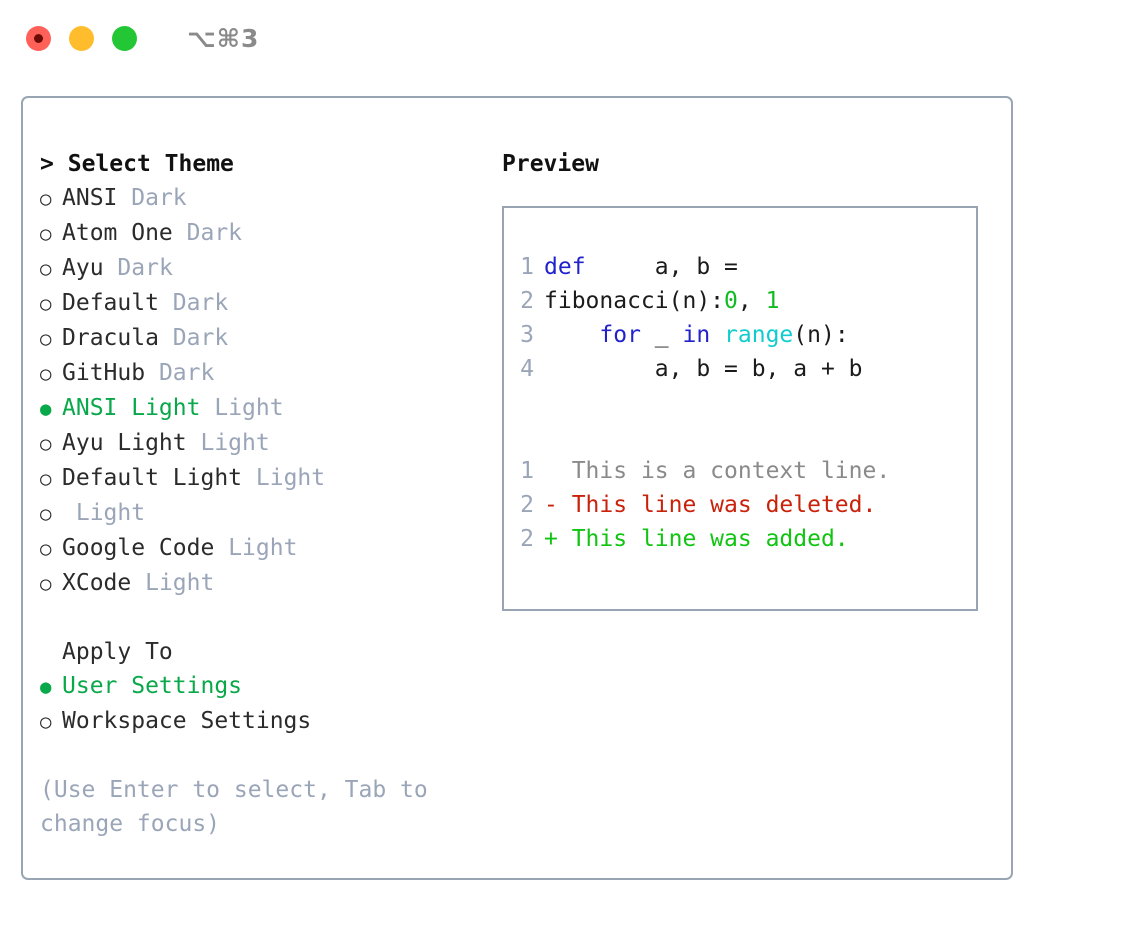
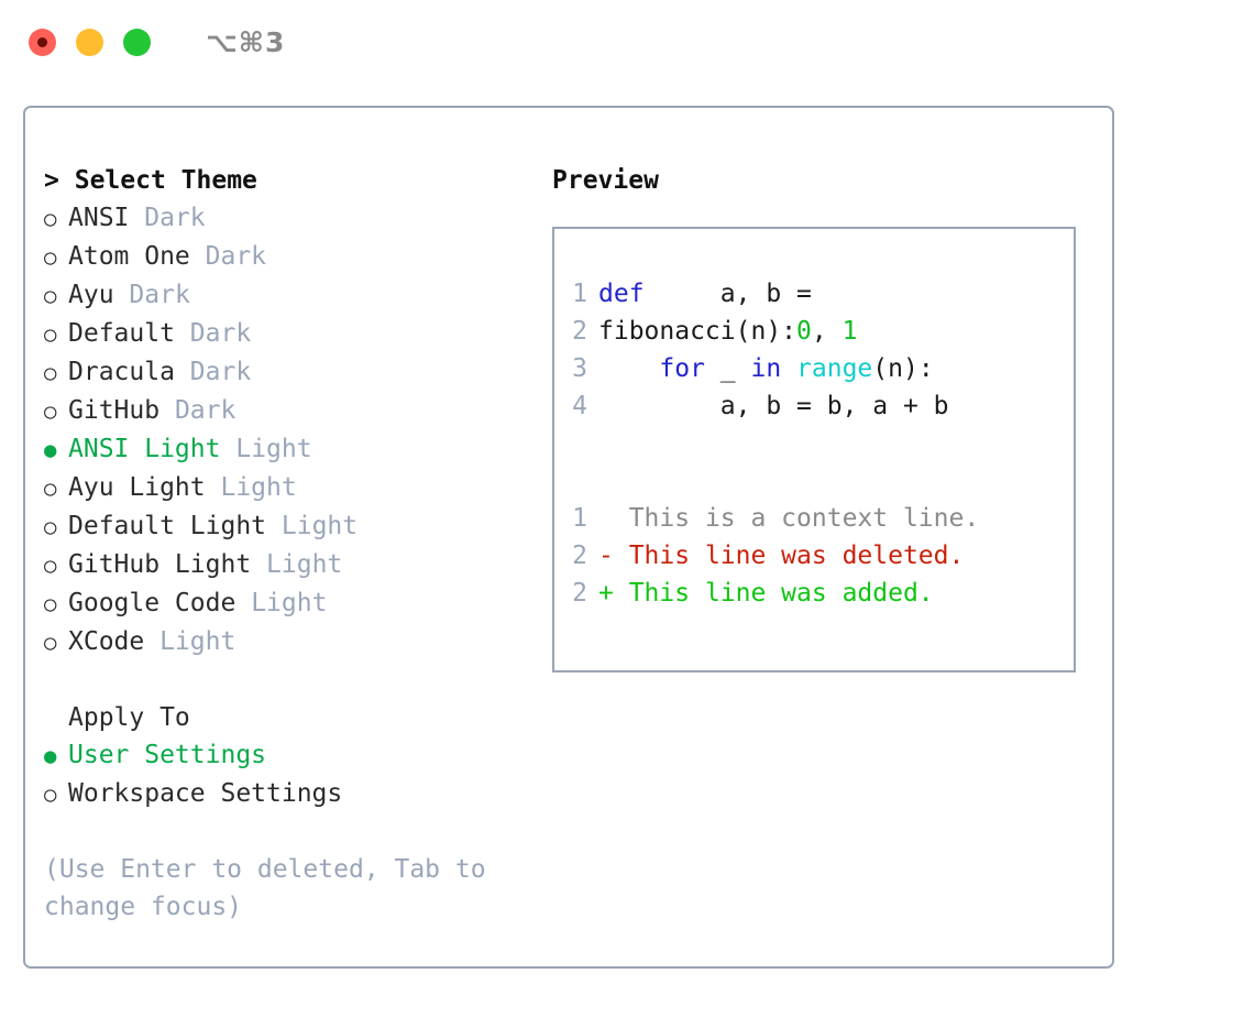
  ⌥⌘3
  > Select Theme
  ○
  ANSI
  Dark
  ○
  Atom One
  Dark
  ○
  Ayu
  Dark
  ○
  Default
  Dark
  ○
  Dracula
  Dark
  ○
  GitHub
  Dark
  ●
  ANSI Light
  Light
  ○
  Ayu Light
  Light
  ○
  Default Light
  Light
  ○
+ GitHub Light
  Light
  ○
  Google Code
  Light
  ○
  XCode
  Light
  Apply To
  ●
  User Settings
  ○
  Workspace Settings
- (Use Enter to select, Tab to change focus)
+ (Use Enter to deleted, Tab to change focus)
  Preview
  1
  def a, b =
  2
  fibonacci(n):0, 1
  3
  for _ in range(n):
  4
  a, b = b, a + b
  1
  This is a context line.
  2
  -
  This line was deleted.
  2
  +
  This line was added.
